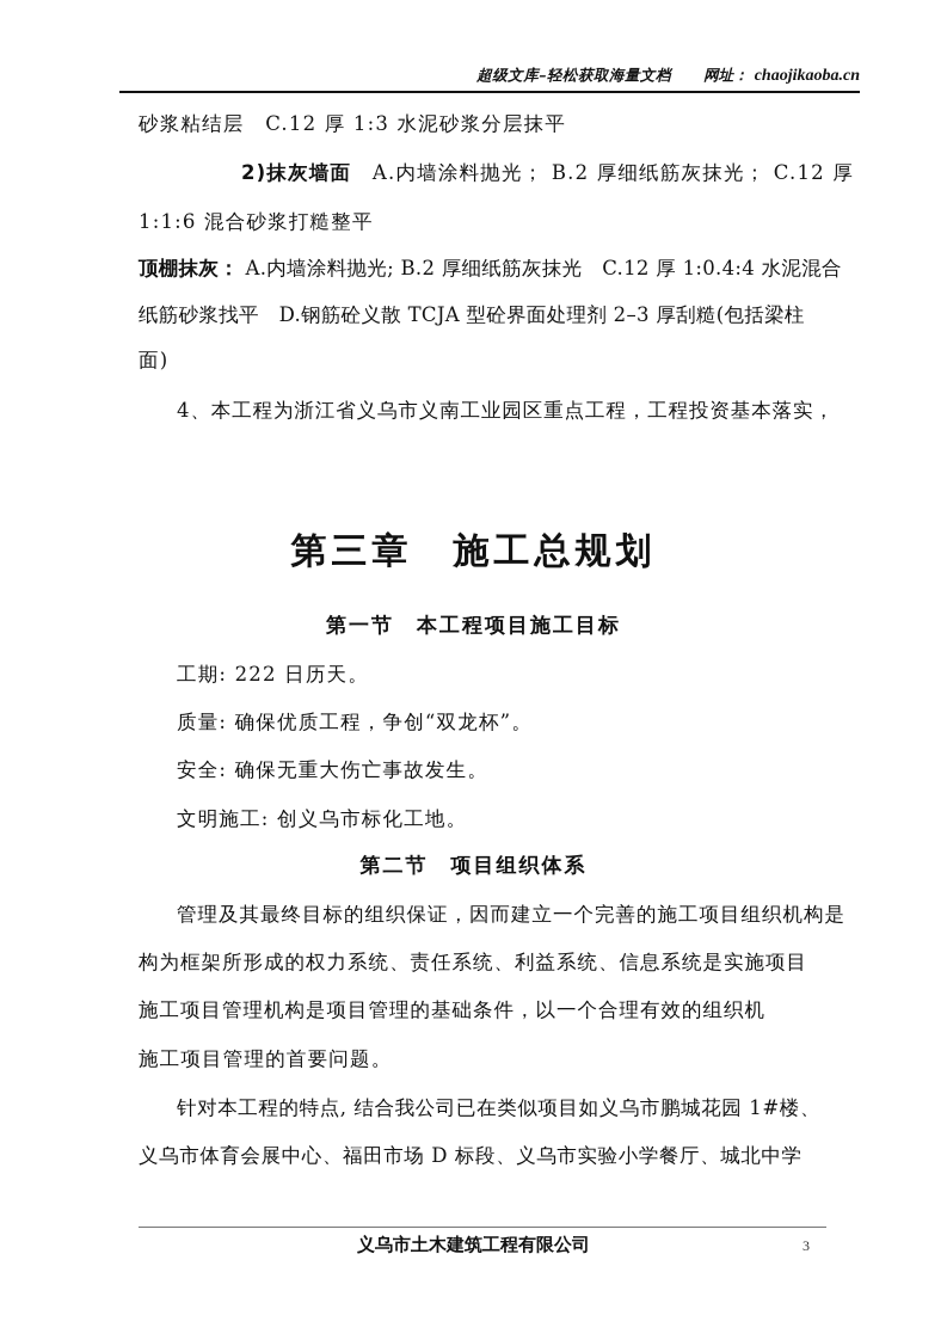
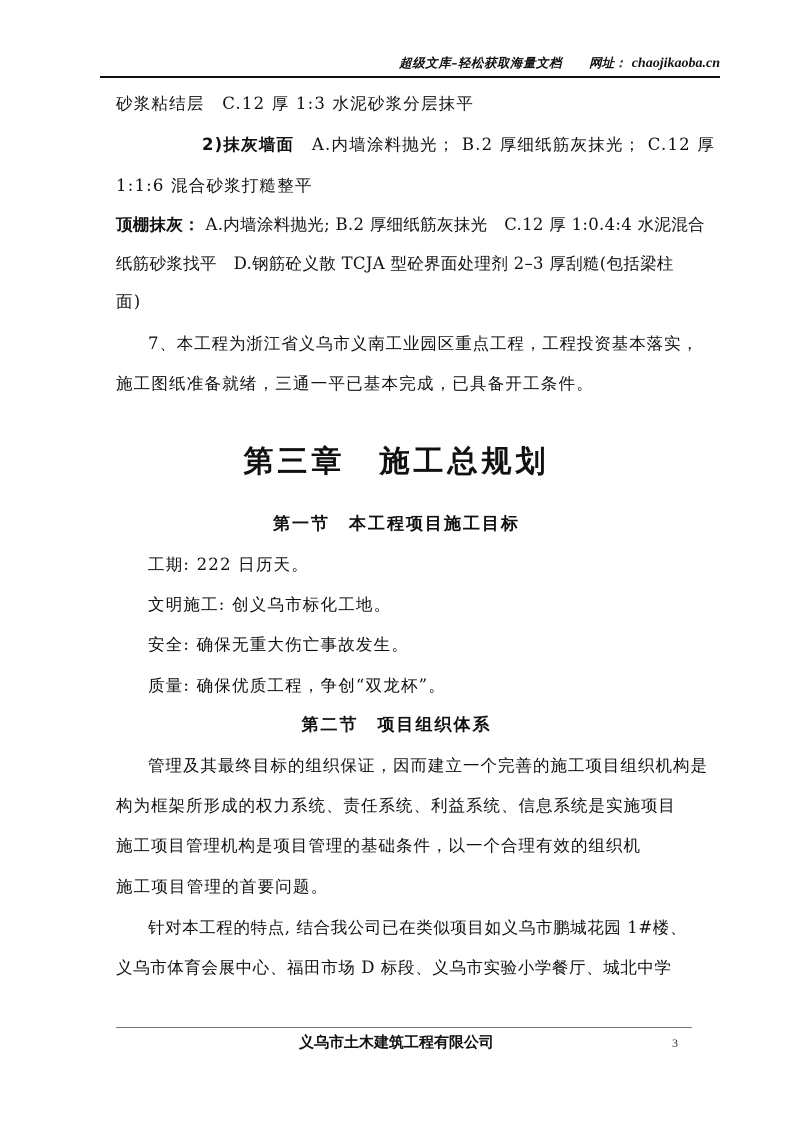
  超级文库–轻松获取海量文档 网址： chaojikaoba.cn
  砂浆粘结层 C.12 厚 1:3 水泥砂浆分层抹平
  2)抹灰墙面 A.内墙涂料抛光； B.2 厚细纸筋灰抹光； C.12 厚
  1:1:6 混合砂浆打糙整平
  顶棚抹灰： A.内墙涂料抛光; B.2 厚细纸筋灰抹光 C.12 厚 1:0.4:4 水泥混合
  纸筋砂浆找平 D.钢筋砼义散 TCJA 型砼界面处理剂 2–3 厚刮糙(包括梁柱
  面)
- 4、本工程为浙江省义乌市义南工业园区重点工程，工程投资基本落实，
+ 7、本工程为浙江省义乌市义南工业园区重点工程，工程投资基本落实，
+ 施工图纸准备就绪，三通一平已基本完成，已具备开工条件。
  第三章 施工总规划
  第一节 本工程项目施工目标
  工期: 222 日历天。
- 质量: 确保优质工程，争创“双龙杯”。
+ 文明施工: 创义乌市标化工地。
  安全: 确保无重大伤亡事故发生。
- 文明施工: 创义乌市标化工地。
+ 质量: 确保优质工程，争创“双龙杯”。
  第二节 项目组织体系
  管理及其最终目标的组织保证，因而建立一个完善的施工项目组织机构是
  构为框架所形成的权力系统、责任系统、利益系统、信息系统是实施项目
  施工项目管理机构是项目管理的基础条件，以一个合理有效的组织机
  施工项目管理的首要问题。
  针对本工程的特点, 结合我公司已在类似项目如义乌市鹏城花园 1#楼、
  义乌市体育会展中心、福田市场 D 标段、义乌市实验小学餐厅、城北中学
  义乌市土木建筑工程有限公司
  3
